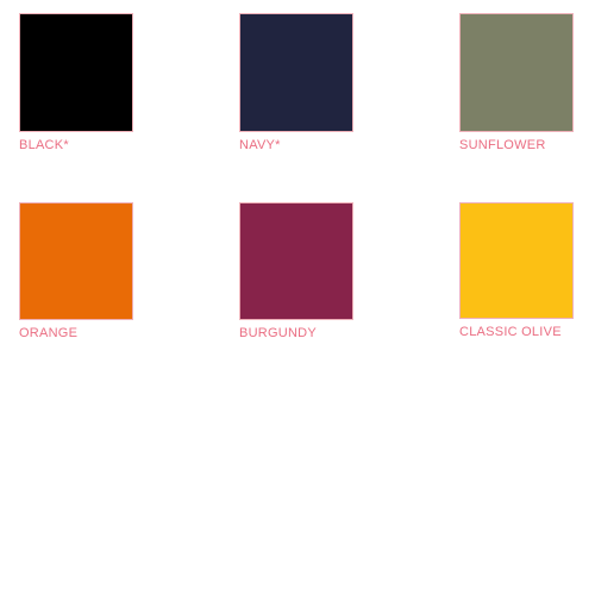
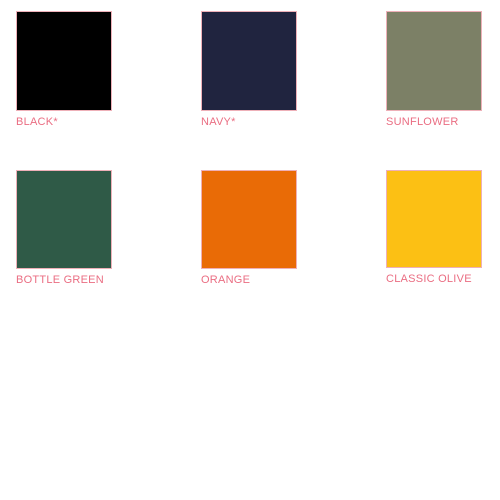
  BLACK*
  NAVY*
  SUNFLOWER
+ BOTTLE GREEN
  ORANGE
- BURGUNDY
  CLASSIC OLIVE
